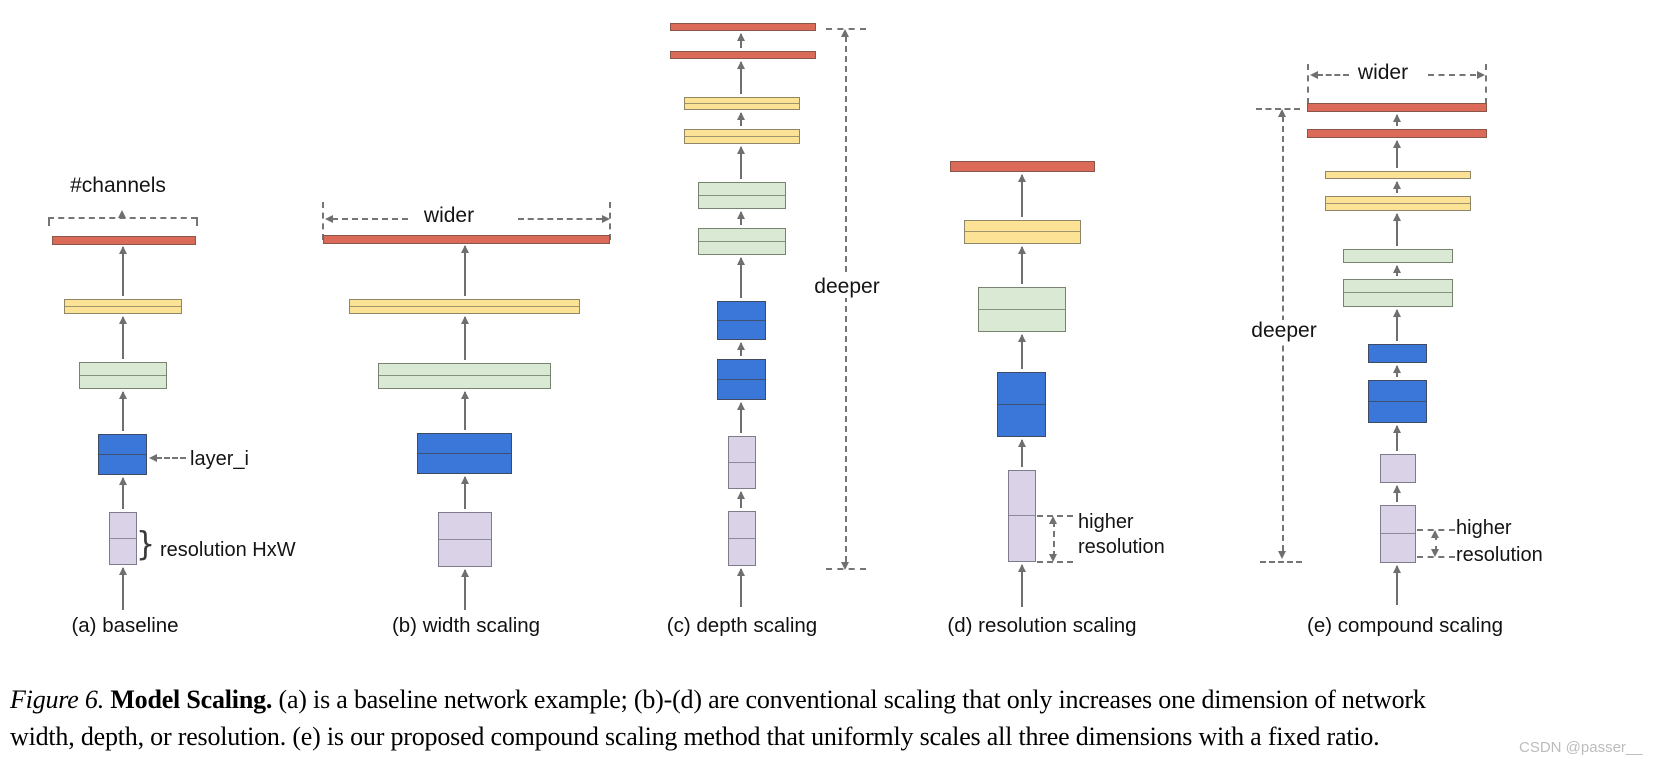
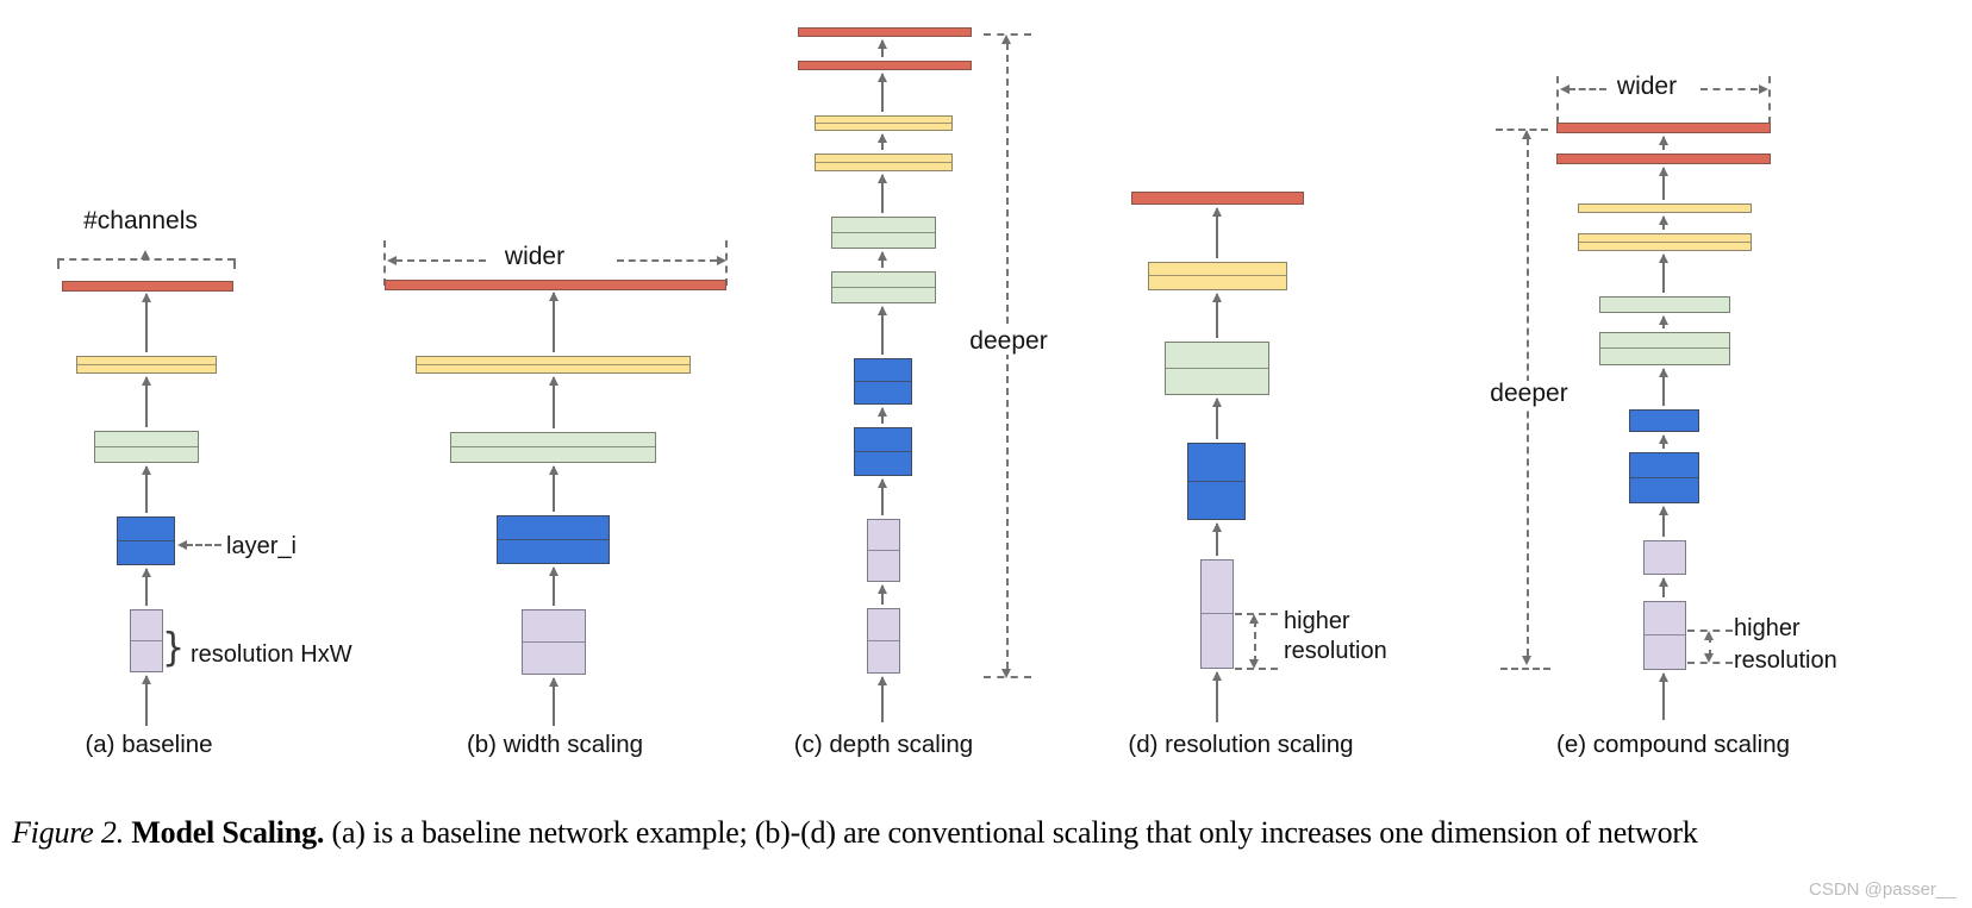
  #channels
  layer_i
  }
  resolution HxW
  (a) baseline
  wider
  (b) width scaling
  deeper
  (c) depth scaling
  higher
  resolution
  (d) resolution scaling
  wider
  deeper
  higher
  resolution
  (e) compound scaling
- Figure 6. Model Scaling. (a) is a baseline network example; (b)-(d) are conventional scaling that only increases one dimension of network
+ Figure 2. Model Scaling. (a) is a baseline network example; (b)-(d) are conventional scaling that only increases one dimension of network
- width, depth, or resolution. (e) is our proposed compound scaling method that uniformly scales all three dimensions with a fixed ratio.
  CSDN @passer__
